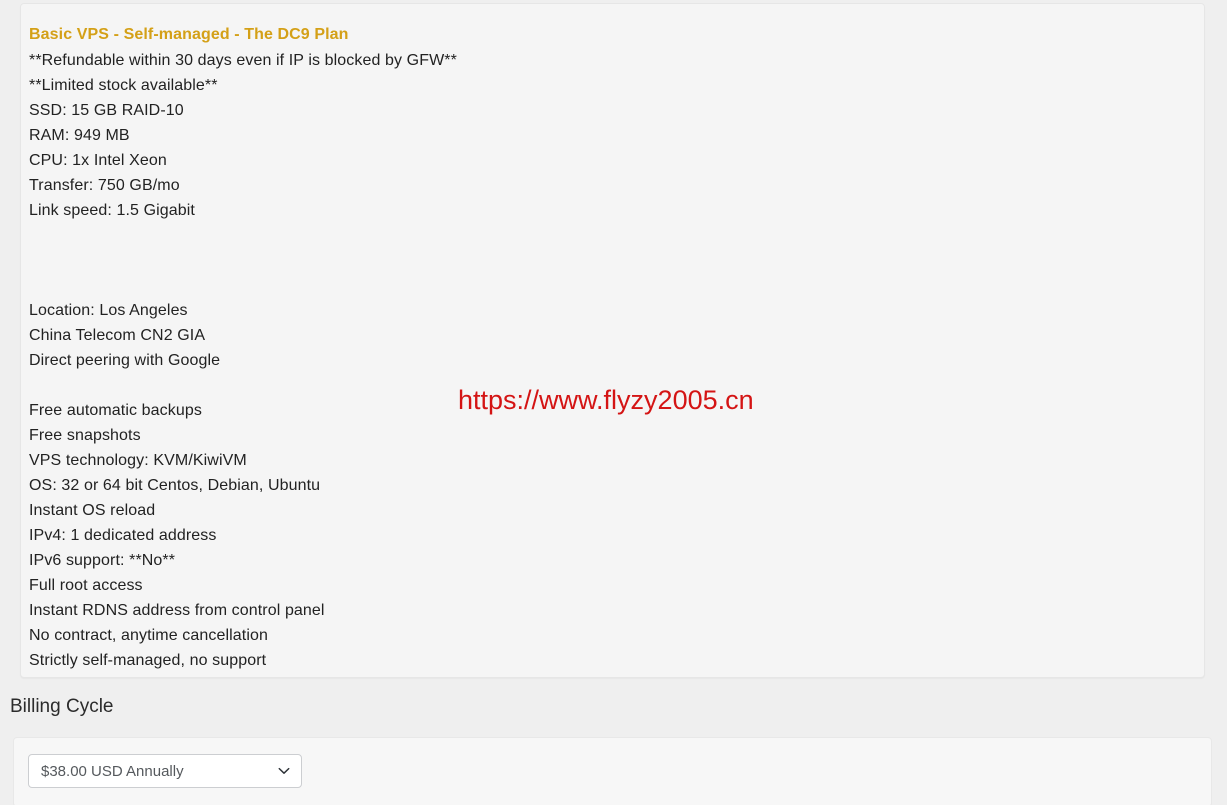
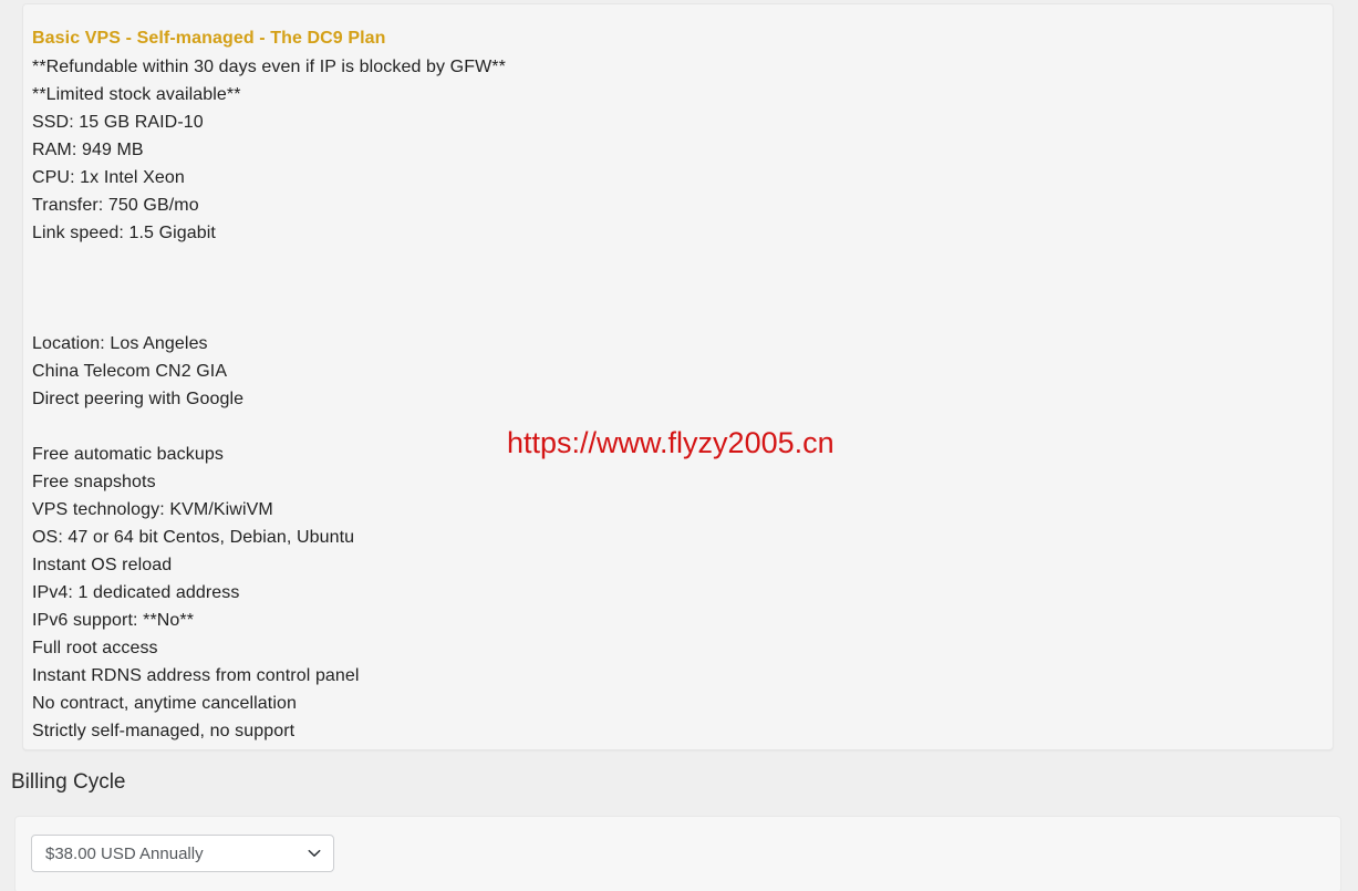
  Basic VPS - Self-managed - The DC9 Plan
  **Refundable within 30 days even if IP is blocked by GFW**
  **Limited stock available**
  SSD: 15 GB RAID-10
  RAM: 949 MB
  CPU: 1x Intel Xeon
  Transfer: 750 GB/mo
  Link speed: 1.5 Gigabit
  Location: Los Angeles
  China Telecom CN2 GIA
  Direct peering with Google
  Free automatic backups
  Free snapshots
  VPS technology: KVM/KiwiVM
- OS: 32 or 64 bit Centos, Debian, Ubuntu
+ OS: 47 or 64 bit Centos, Debian, Ubuntu
  Instant OS reload
  IPv4: 1 dedicated address
  IPv6 support: **No**
  Full root access
  Instant RDNS address from control panel
  No contract, anytime cancellation
  Strictly self-managed, no support
  https://www.flyzy2005.cn
  Billing Cycle
  $38.00 USD Annually
